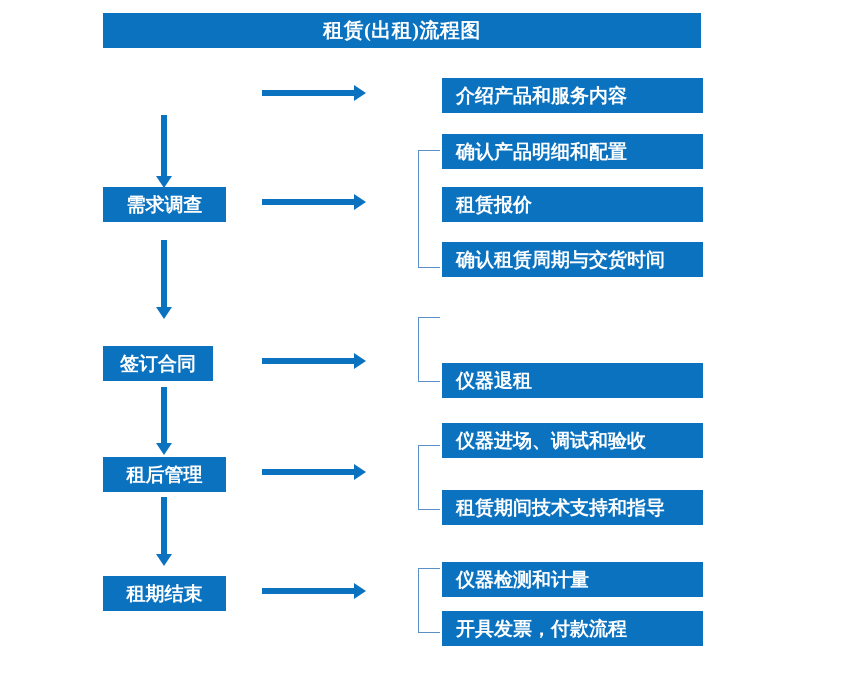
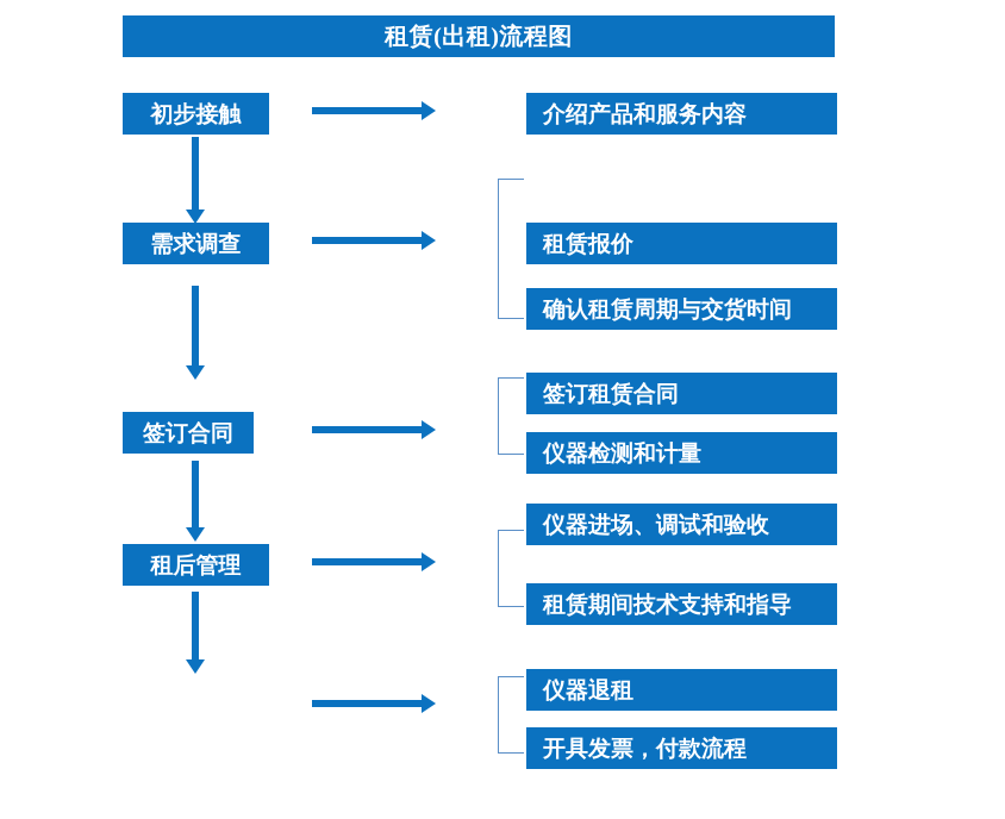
  租赁(出租)流程图
+ 初步接触
  介绍产品和服务内容
  需求调查
- 确认产品明细和配置
  租赁报价
  确认租赁周期与交货时间
  签订合同
+ 签订租赁合同
- 仪器退租
+ 仪器检测和计量
  租后管理
  仪器进场、调试和验收
  租赁期间技术支持和指导
- 租期结束
- 仪器检测和计量
+ 仪器退租
  开具发票，付款流程
